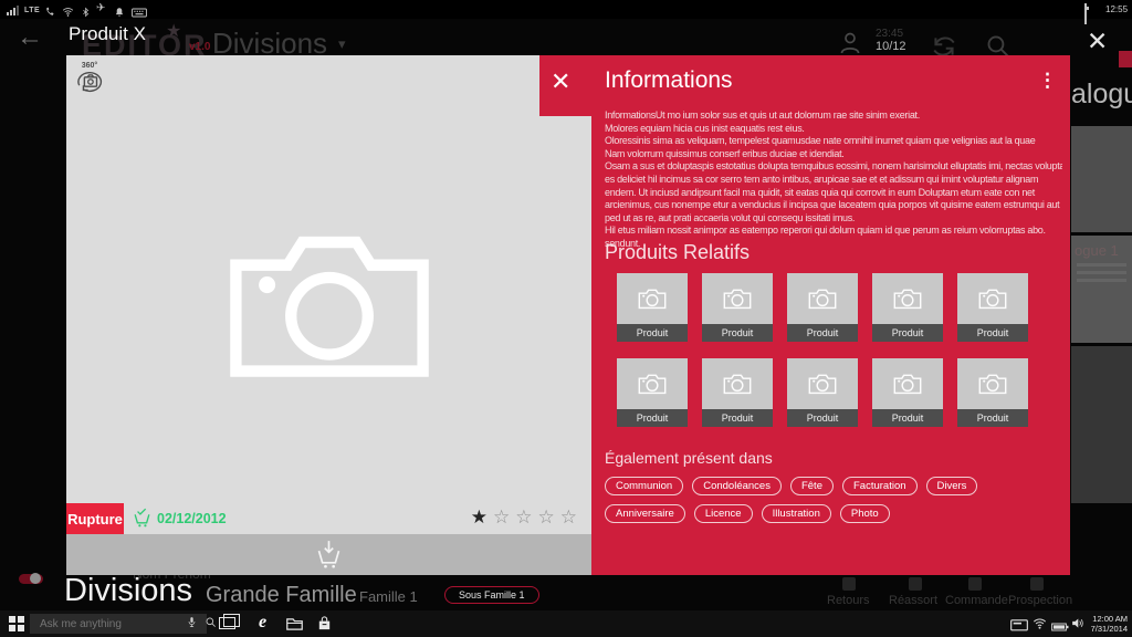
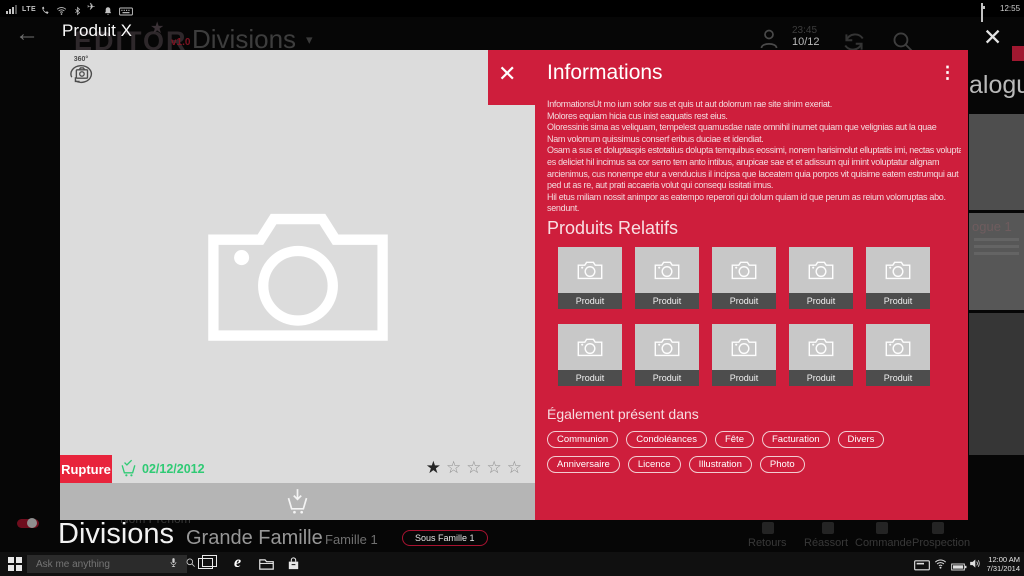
  ✈
  12:55
  ←
  EDITOR
  ★
  v1.0
  Divisions
  ▾
  Produit X
  23:45
  10/12
  ✕
  alogu
  ogue 1
  Rupture
  02/12/2012
  ★☆☆☆☆
  ✕
  Informations
  ⋮
  InformationsUt mo ium solor sus et quis ut aut dolorrum rae site sinim exeriat.
  Molores equiam hicia cus inist eaquatis rest eius.
  Oloressinis sima as veliquam, tempelest quamusdae nate omnihil inumet quiam que velignias aut la quae
  Nam volorrum quissimus conserf eribus duciae et idendiat.
  Osam a sus et doluptaspis estotatius dolupta temquibus eossimi, nonem harisimolut elluptatis imi, nectas volupta
  es deliciet hil incimus sa cor serro tem anto intibus, arupicae sae et et adissum qui imint voluptatur alignam
- endem. Ut inciusd andipsunt facil ma quidit, sit eatas quia qui corrovit in eum Doluptam etum eate con net
  arcienimus, cus nonempe etur a venducius il incipsa que laceatem quia porpos vit quisime eatem estrumqui aut
  ped ut as re, aut prati accaeria volut qui consequ issitati imus.
  Hil etus miliam nossit animpor as eatempo reperori qui dolum quiam id que perum as reium volorruptas abo.
  sendunt.
  Produits Relatifs
  Produit
  Produit
  Produit
  Produit
  Produit
  Produit
  Produit
  Produit
  Produit
  Produit
  Également présent dans
  Communion
  Condoléances
  Fête
  Facturation
  Divers
  Anniversaire
  Licence
  Illustration
  Photo
  Divisions
  Grande Famille
  Famille 1
  Sous Famille 1
  Retours
  Réassort
  Commande
  Prospection
  Ask me anything
  e
  12:00 AM
  7/31/2014
